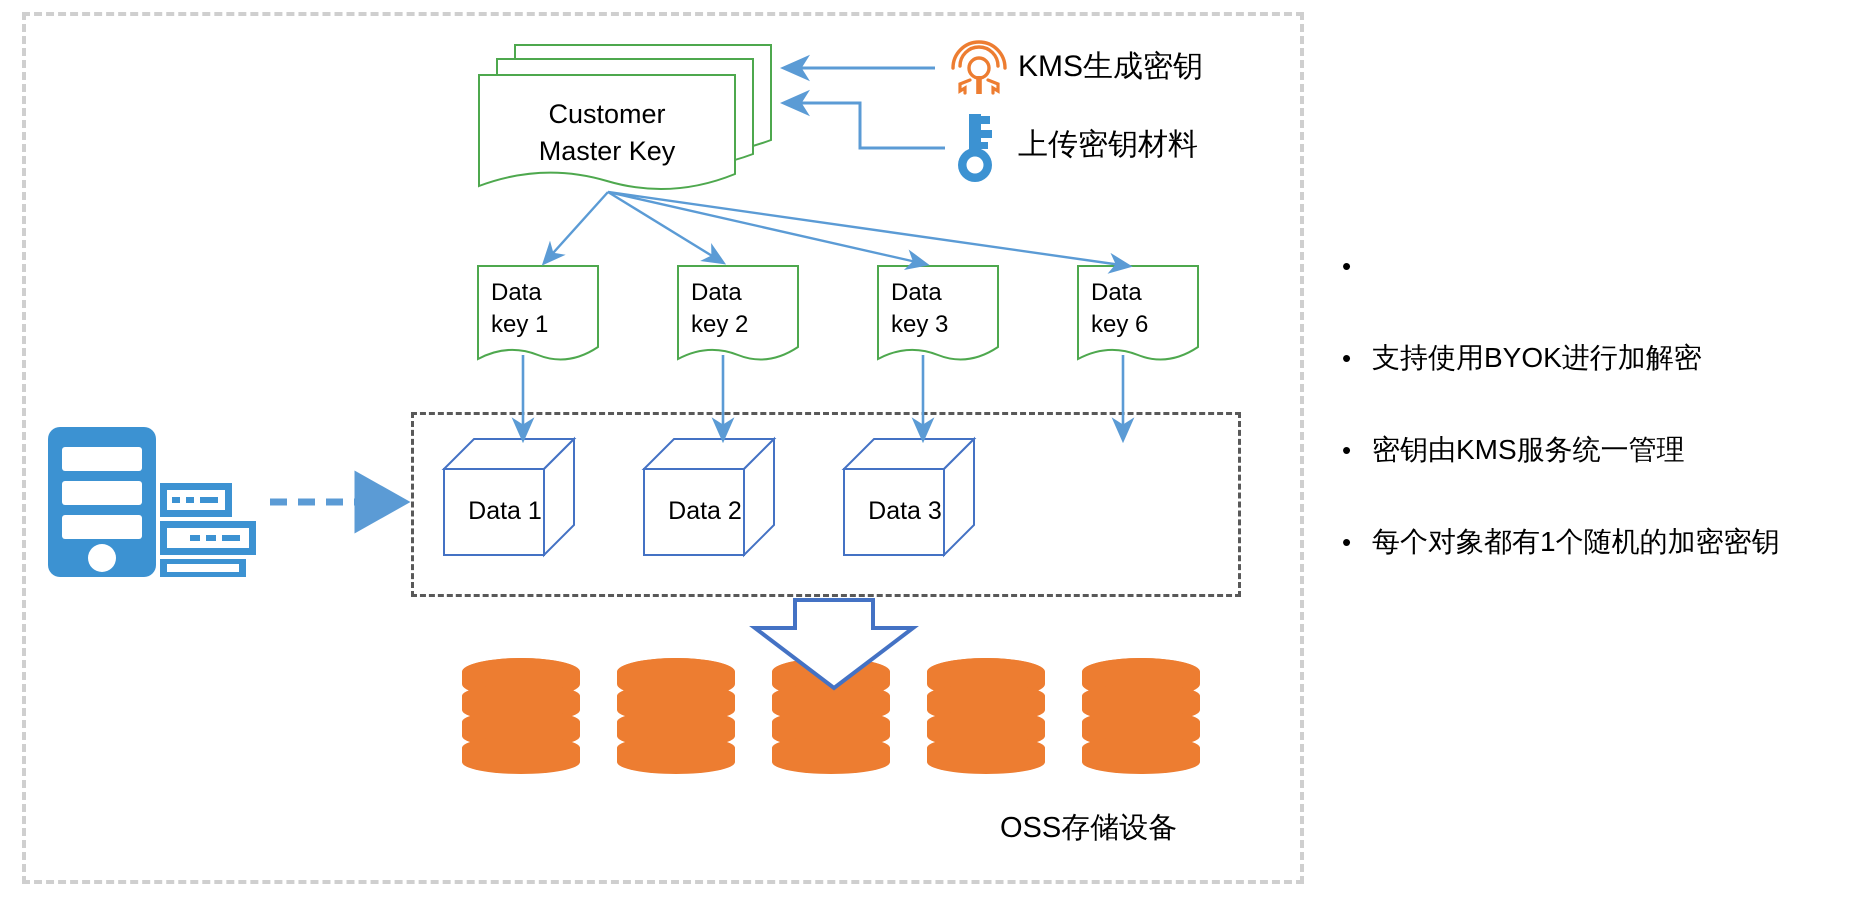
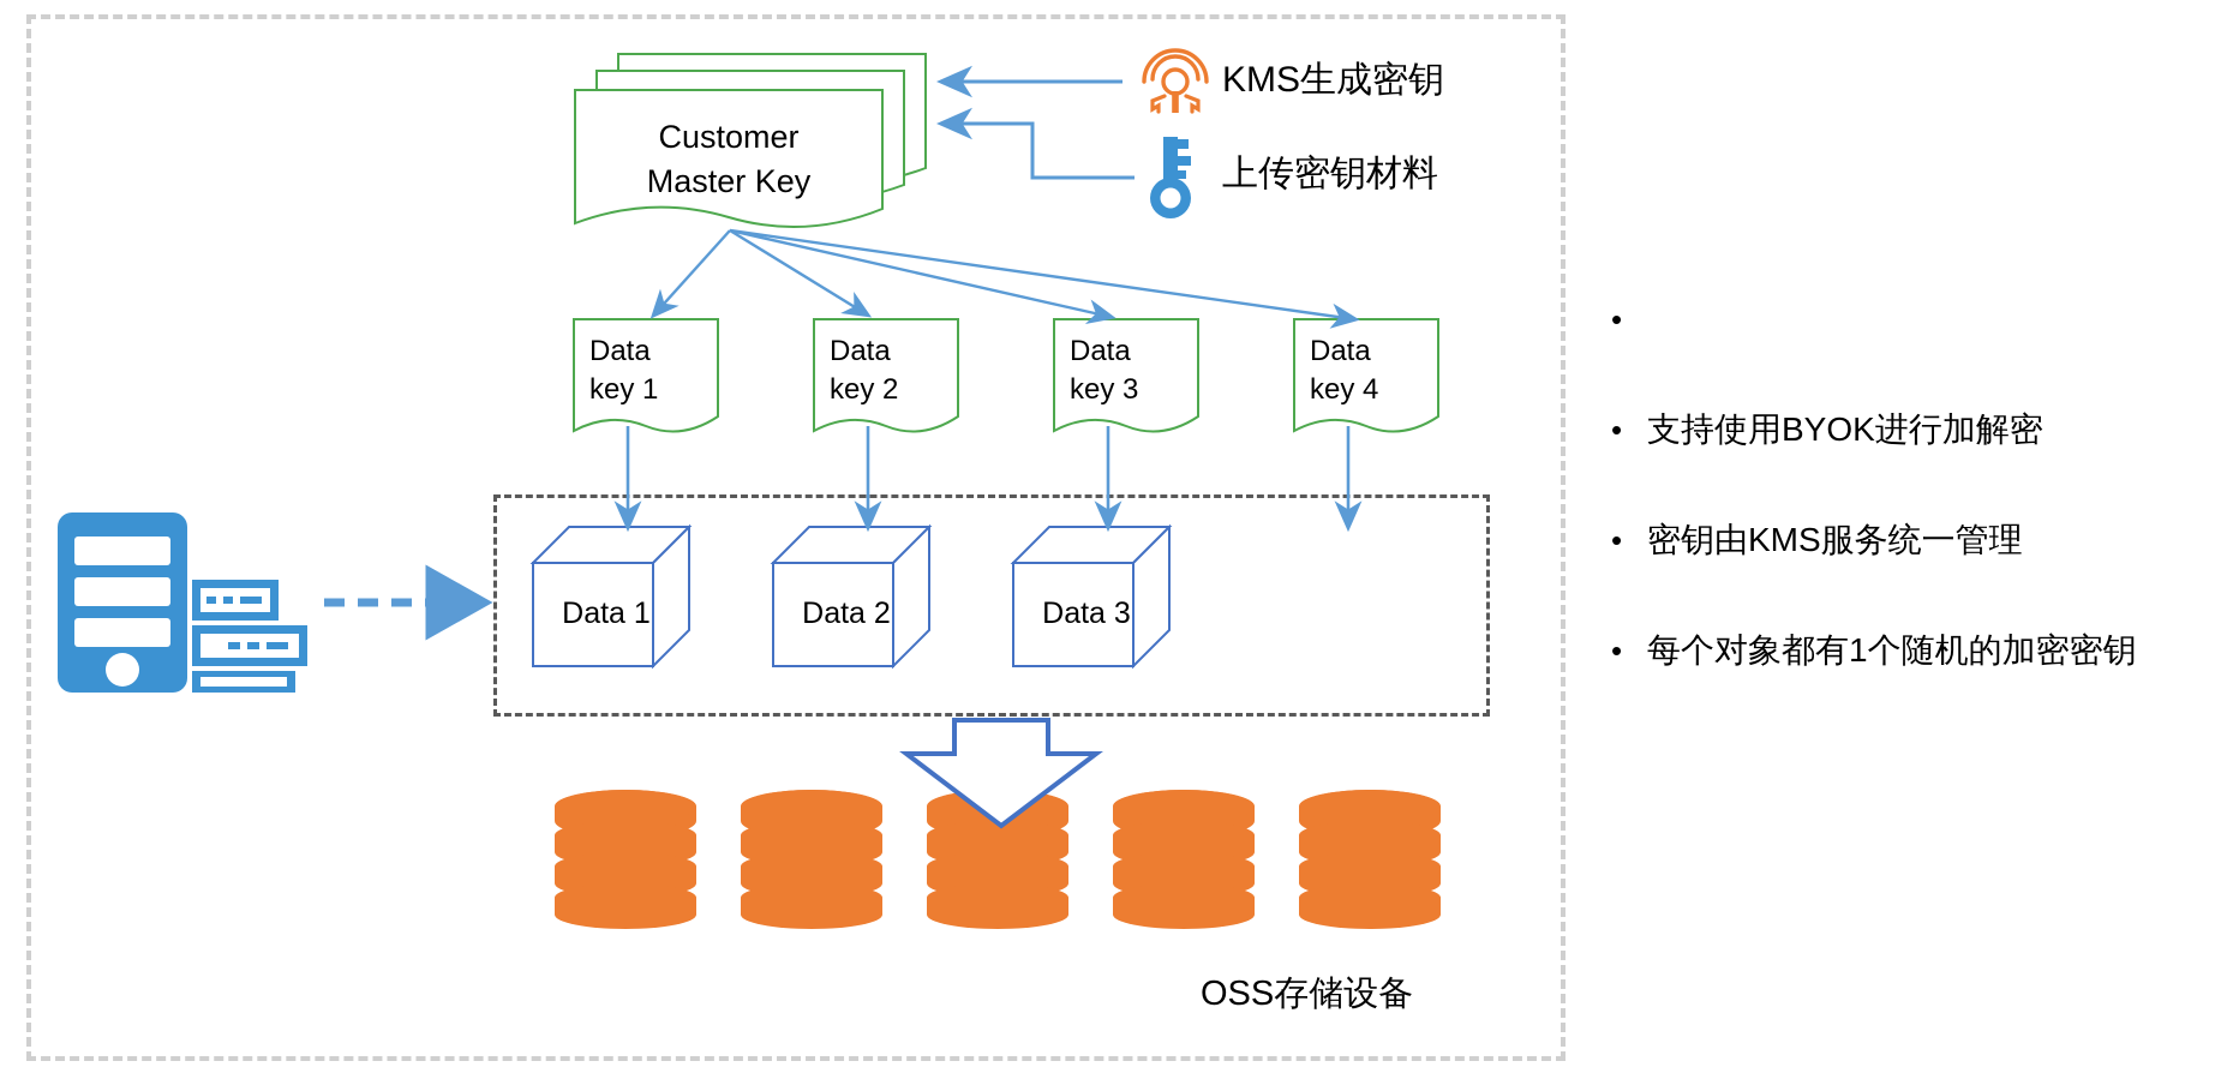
  Customer
  Master Key
  Data
  key 1
  Data
  key 2
  Data
  key 3
  Data
- key 6
+ key 4
  Data 1
  Data 2
  Data 3
  OSS存储设备
  KMS生成密钥
  上传密钥材料
  •
  •
  支持使用BYOK进行加解密
  •
  密钥由KMS服务统一管理
  •
  每个对象都有1个随机的加密密钥
